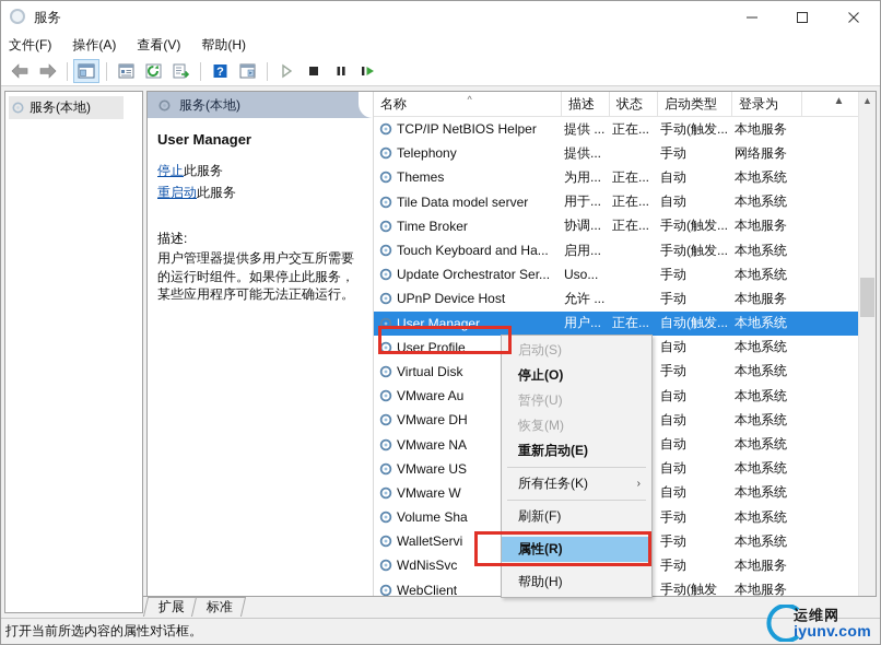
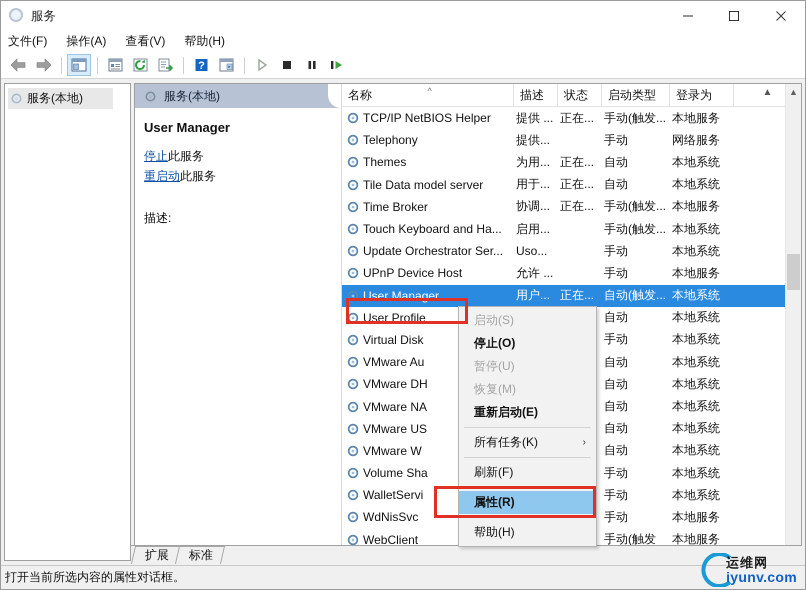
  服务
  文件(F)
  操作(A)
  查看(V)
  帮助(H)
  ?
  服务(本地)
  服务(本地)
  User Manager
  停止此服务
  重启动此服务
  描述:
- 用户管理器提供多用户交互所需要的运行时组件。如果停止此服务，某些应用程序可能无法正确运行。
  名称
  ^
  描述
  状态
  启动类型
  登录为
  ▲
  TCP/IP NetBIOS Helper
  提供 ...
  正在...
  手动(触发...
  本地服务
  Telephony
  提供...
  手动
  网络服务
  Themes
  为用...
  正在...
  自动
  本地系统
  Tile Data model server
  用于...
  正在...
  自动
  本地系统
  Time Broker
  协调...
  正在...
  手动(触发...
  本地服务
  Touch Keyboard and Ha...
  启用...
  手动(触发...
  本地系统
  Update Orchestrator Ser...
  Uso...
  手动
  本地系统
  UPnP Device Host
  允许 ...
  手动
  本地服务
  User Manager
  用户...
  正在...
  自动(触发...
  本地系统
  User Profile
  自动
  本地系统
  Virtual Disk
  手动
  本地系统
  VMware Au
  自动
  本地系统
  VMware DH
  自动
  本地系统
  VMware NA
  自动
  本地系统
  VMware US
  自动
  本地系统
  VMware W
  自动
  本地系统
  Volume Sha
  手动
  本地系统
  WalletServi
  手动
  本地系统
  WdNisSvc
  手动
  本地服务
  WebClient
  手动(触发
  本地服务
  ▲
  启动(S)
  停止(O)
  暂停(U)
  恢复(M)
  重新启动(E)
  所有任务(K)
  ›
  刷新(F)
  属性(R)
  帮助(H)
  打开当前所选内容的属性对话框。
  运维网
  iyunv.com
